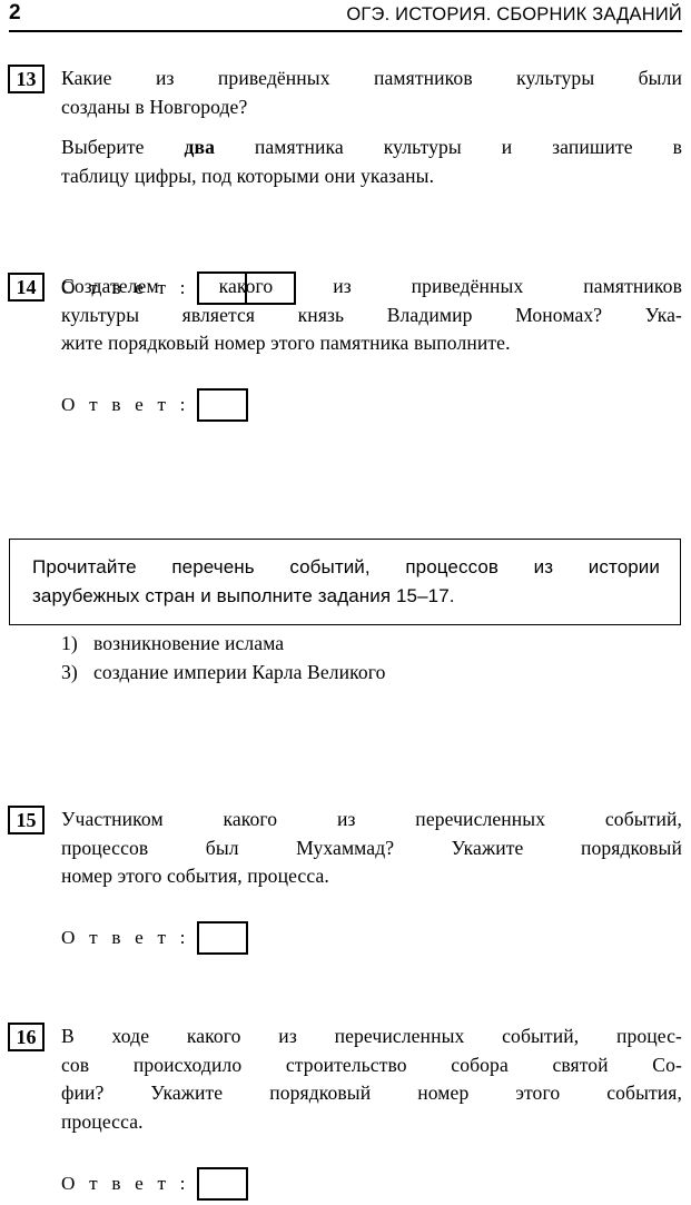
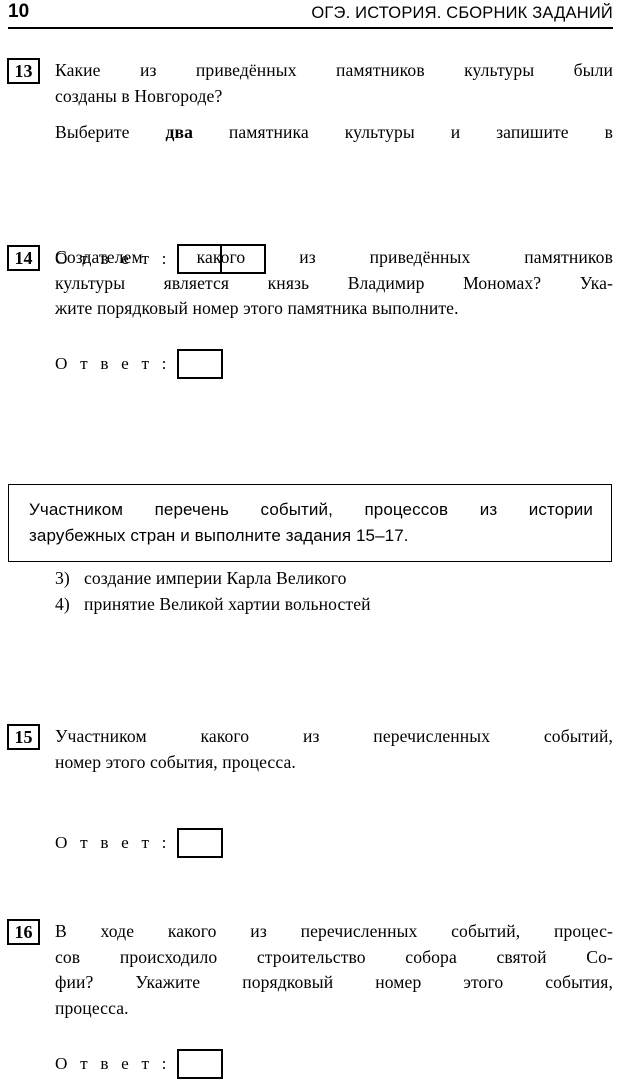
- 2
+ 10
  ОГЭ. ИСТОРИЯ. СБОРНИК ЗАДАНИЙ
  13
  Какие из приведённых памятников культуры были
  созданы в Новгороде?
  Выберите два памятника культуры и запишите в
- таблицу цифры, под которыми они указаны.
  О т в е т :
  14
  Создателем какого из приведённых памятников
  культуры является князь Владимир Мономах? Ука-
  жите порядковый номер этого памятника выполните.
  О т в е т :
- Прочитайте перечень событий, процессов из истории
+ Участником перечень событий, процессов из истории
  зарубежных стран и выполните задания 15–17.
- 1) возникновение ислама
  3) создание империи Карла Великого
+ 4) принятие Великой хартии вольностей
  15
  Участником какого из перечисленных событий,
- процессов был Мухаммад? Укажите порядковый
  номер этого события, процесса.
  О т в е т :
  16
  В ходе какого из перечисленных событий, процес-
  сов происходило строительство собора святой Со-
  фии? Укажите порядковый номер этого события,
  процесса.
  О т в е т :
